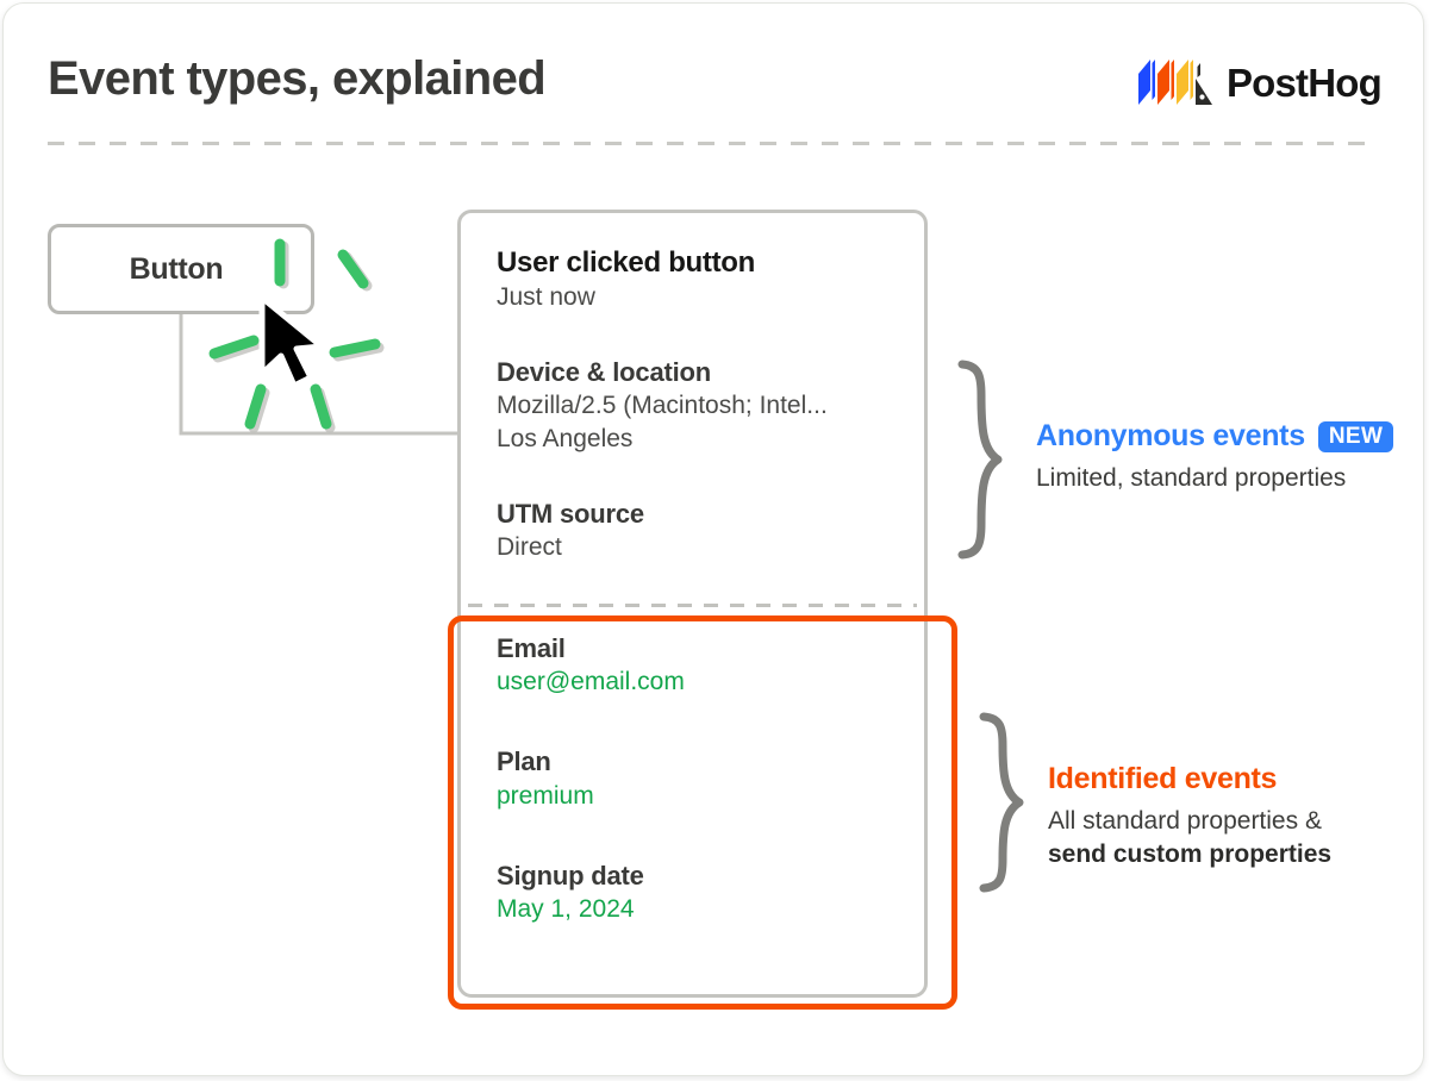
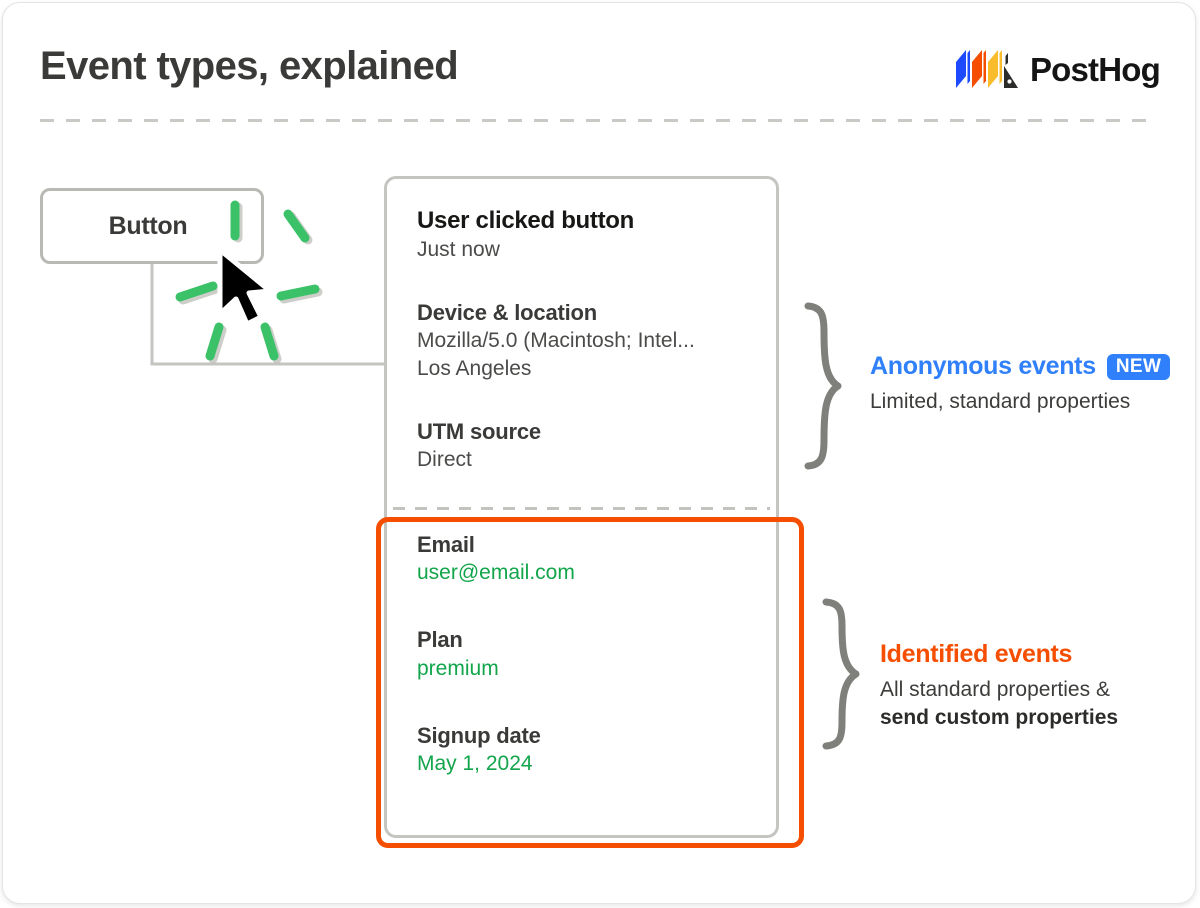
  Event types, explained
  PostHog
  Button
  User clicked button
  Just now
  Device & location
- Mozilla/2.5 (Macintosh; Intel...
+ Mozilla/5.0 (Macintosh; Intel...
  Los Angeles
  UTM source
  Direct
  Email
  user@email.com
  Plan
  premium
  Signup date
  May 1, 2024
  Anonymous events
  NEW
  Limited, standard properties
  Identified events
  All standard properties &
  send custom properties
